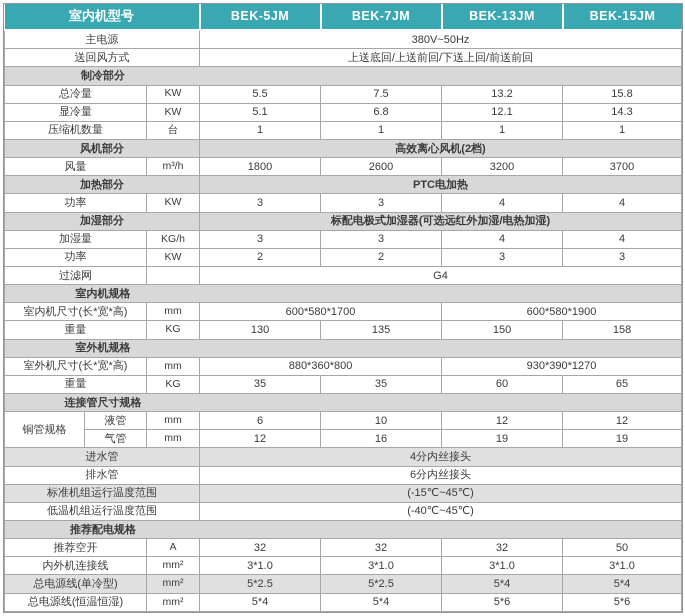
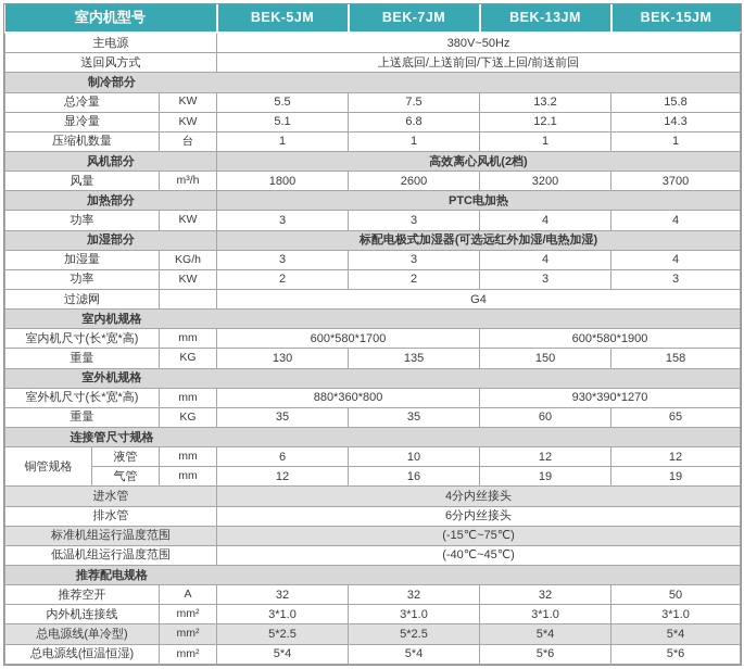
  室内机型号	BEK-5JM	BEK-7JM	BEK-13JM	BEK-15JM
  主电源	380V~50Hz
  送回风方式	上送底回/上送前回/下送上回/前送前回
  制冷部分
  总冷量	KW	5.5	7.5	13.2	15.8
  显冷量	KW	5.1	6.8	12.1	14.3
  压缩机数量	台	1	1	1	1
  风机部分	高效离心风机(2档)
  风量	m³/h	1800	2600	3200	3700
  加热部分	PTC电加热
  功率	KW	3	3	4	4
  加湿部分	标配电极式加湿器(可选远红外加湿/电热加湿)
  加湿量	KG/h	3	3	4	4
  功率	KW	2	2	3	3
  过滤网		G4
  室内机规格
  室内机尺寸(长*宽*高)	mm	600*580*1700	600*580*1900
  重量	KG	130	135	150	158
  室外机规格
  室外机尺寸(长*宽*高)	mm	880*360*800	930*390*1270
  重量	KG	35	35	60	65
  连接管尺寸规格
  铜管规格	液管	mm	6	10	12	12
  气管	mm	12	16	19	19
  进水管	4分内丝接头
  排水管	6分内丝接头
- 标准机组运行温度范围	(-15℃~45℃)
+ 标准机组运行温度范围	(-15℃~75℃)
  低温机组运行温度范围	(-40℃~45℃)
  推荐配电规格
  推荐空开	A	32	32	32	50
  内外机连接线	mm²	3*1.0	3*1.0	3*1.0	3*1.0
  总电源线(单冷型)	mm²	5*2.5	5*2.5	5*4	5*4
  总电源线(恒温恒湿)	mm²	5*4	5*4	5*6	5*6
